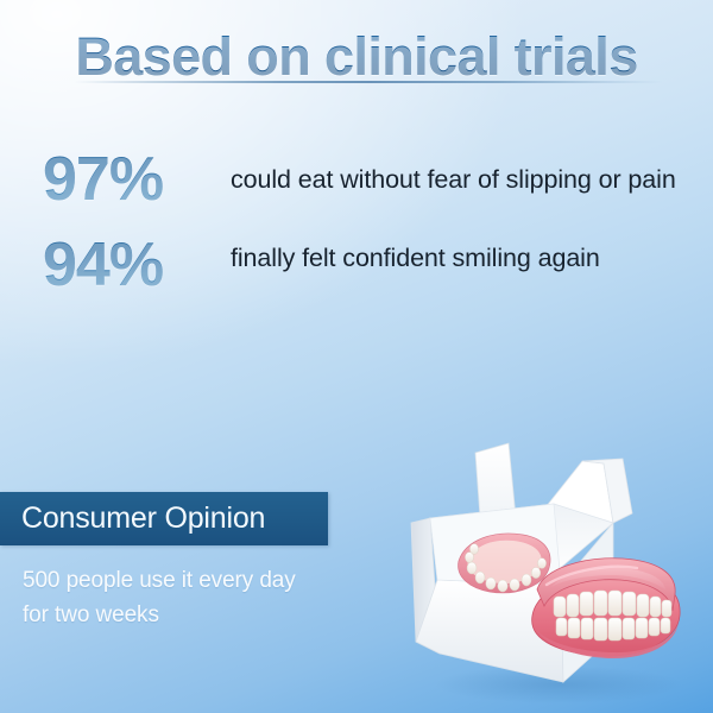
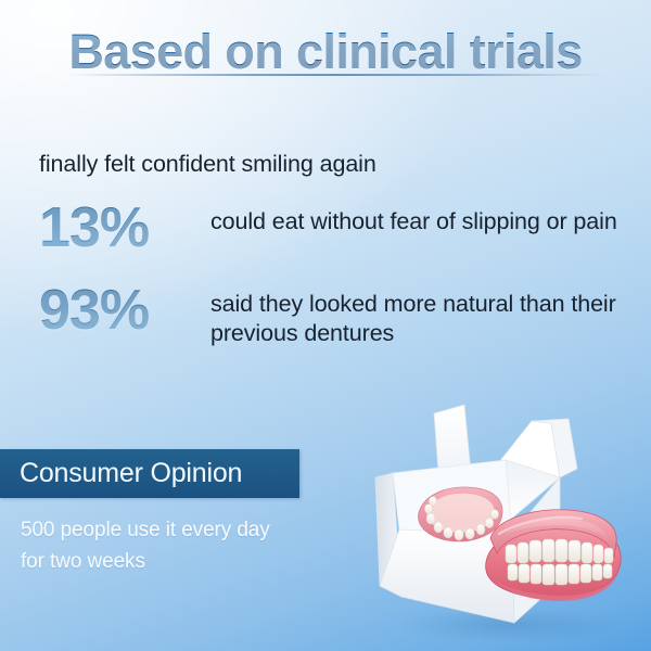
  Based on clinical trials
- 97%
- could eat without fear of slipping or pain
+ finally felt confident smiling again
- 94%
+ 13%
- finally felt confident smiling again
+ could eat without fear of slipping or pain
+ 93%
+ said they looked more natural than their previous dentures
  Consumer Opinion
  500 people use it every day
  for two weeks
